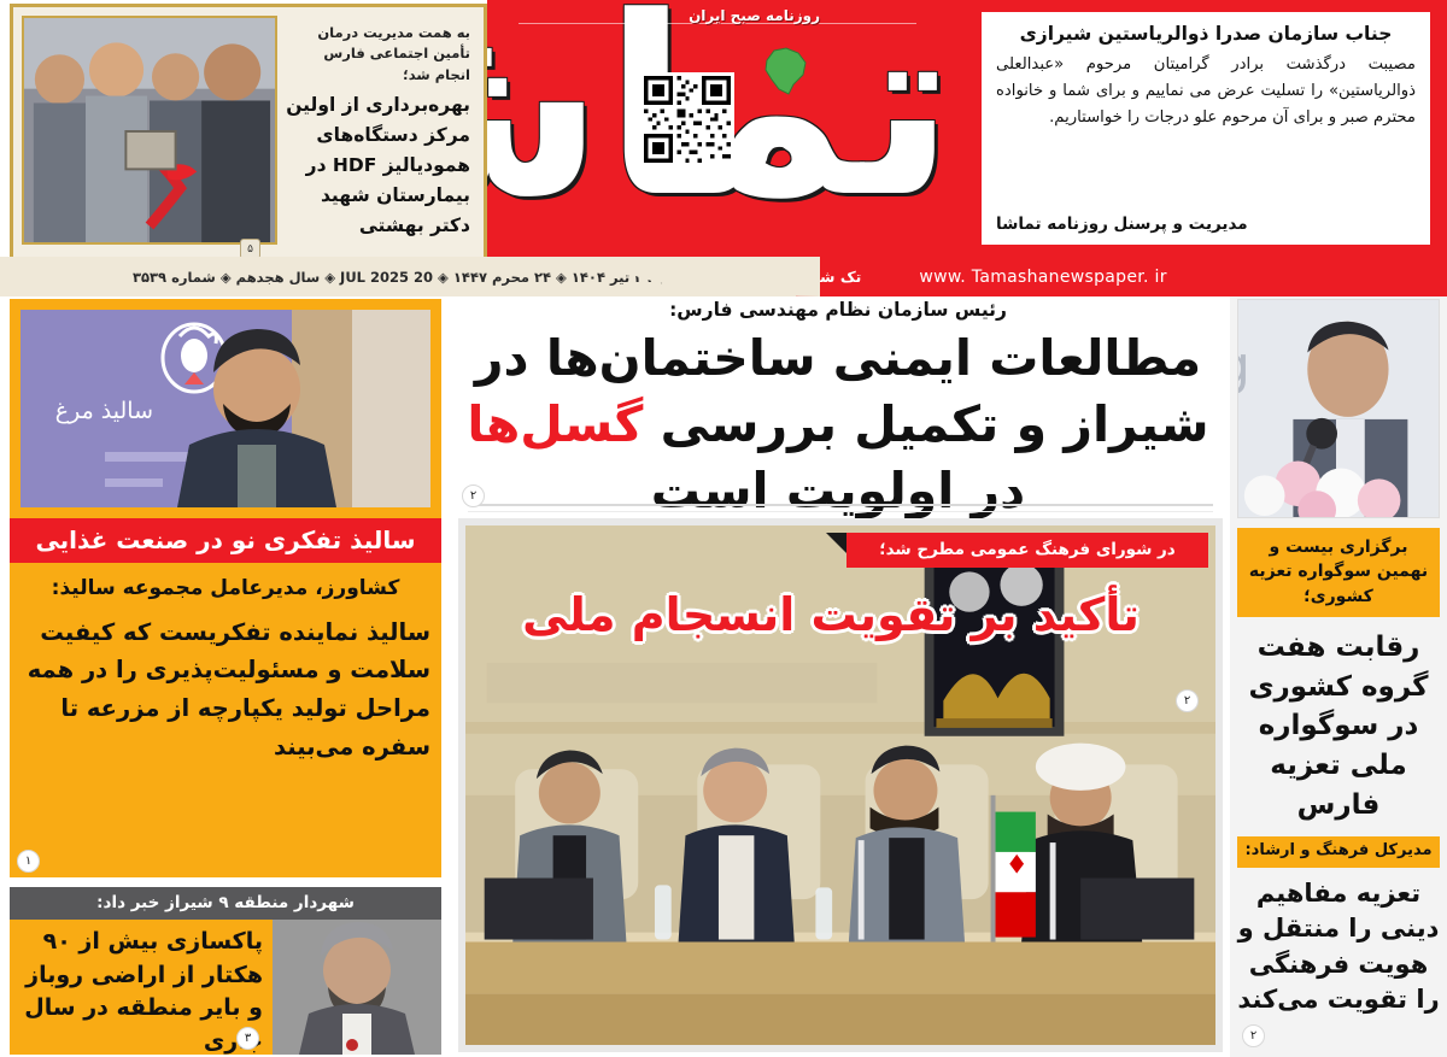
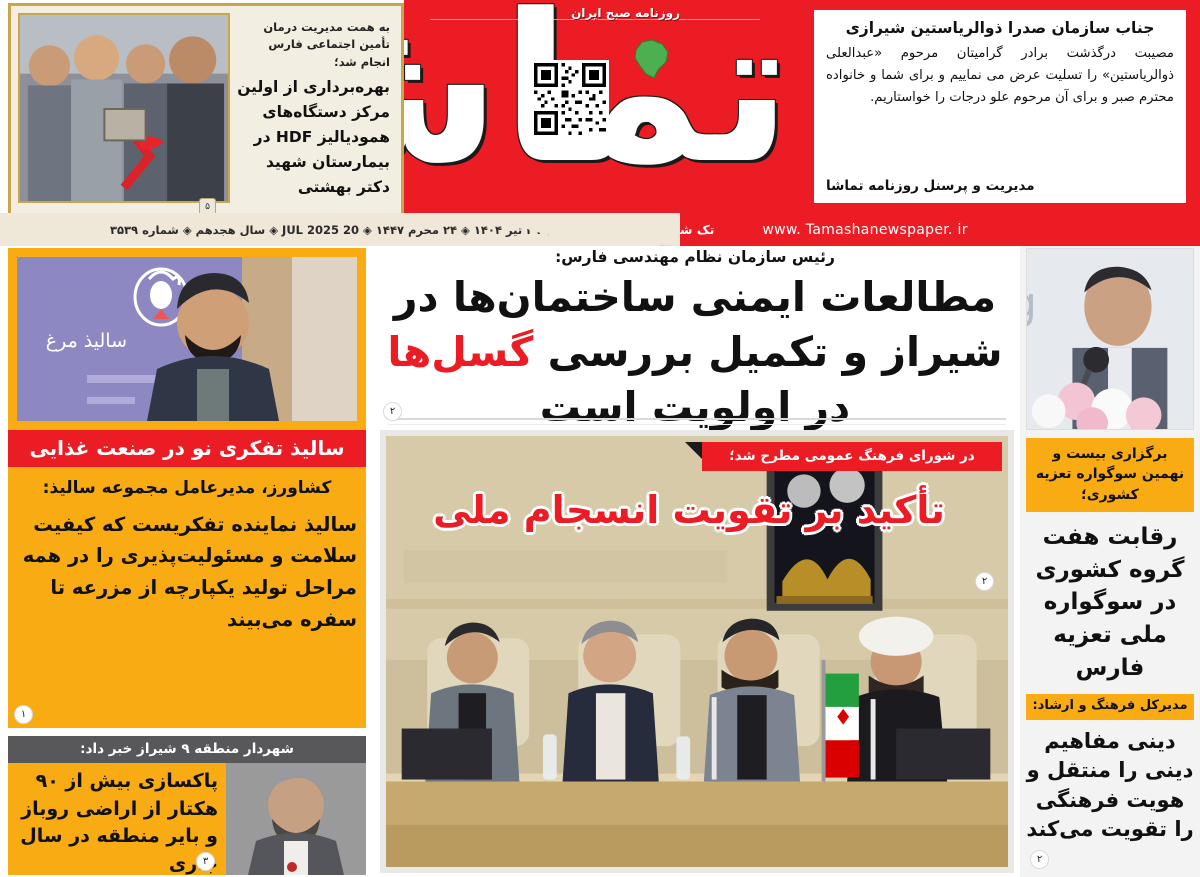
  جناب سازمان صدرا ذوالریاستین شیرازی
  مصیبت درگذشت برادر گرامیتان مرحوم «عبدالعلی ذوالریاستین» را تسلیت عرض می نماییم و برای شما و خانواده محترم صبر و برای آن مرحوم علو درجات را خواستاریم.
  مدیریت و پرسنل روزنامه تماشا
  روزنامه صبح ایران
  به همت مدیریت درمان تأمین اجتماعی فارس انجام شد؛
  بهره‌برداری از اولین مرکز دستگاه‌های همودیالیز HDF در بیمارستان شهید دکتر بهشتی
  ۵
  www. Tamashanewspaper. ir
  تیر ۱۴۰۴ ◈ ۲۴ محرم ۱۴۴۷ ◈ 20 JUL 2025 ◈ سال هجدهم ◈ شماره ۳۵۳۹
  برگزاری بیست و نهمین سوگواره تعزیه کشوری؛
  رقابت هفت گروه کشوری در سوگواره ملی تعزیه فارس
  مدیرکل فرهنگ و ارشاد:
- تعزیه مفاهیم دینی را منتقل و هویت فرهنگی را تقویت می‌کند
+ دینی مفاهیم دینی را منتقل و هویت فرهنگی را تقویت می‌کند
  ۲
  رئیس سازمان نظام مهندسی فارس:
  مطالعات ایمنی ساختمان‌ها در شیراز و تکمیل بررسی گسل‌ها در اولویت است
  ۲
  در شورای فرهنگ عمومی مطرح شد؛
  تأکید بر تقویت انسجام ملی
  ۲
  سالیذ مرغ
  سالیذ تفکری نو در صنعت غذایی
  کشاورز، مدیرعامل مجموعه سالیذ:
  سالیذ نماینده تفکریست که کیفیت سلامت و مسئولیت‌پذیری را در همه مراحل تولید یکپارچه از مزرعه تا سفره می‌بیند
  ۱
  شهردار منطقه ۹ شیراز خبر داد:
  پاکسازی بیش از ۹۰ هکتار از اراضی روباز و بایر منطقه در سالری
  ۳
